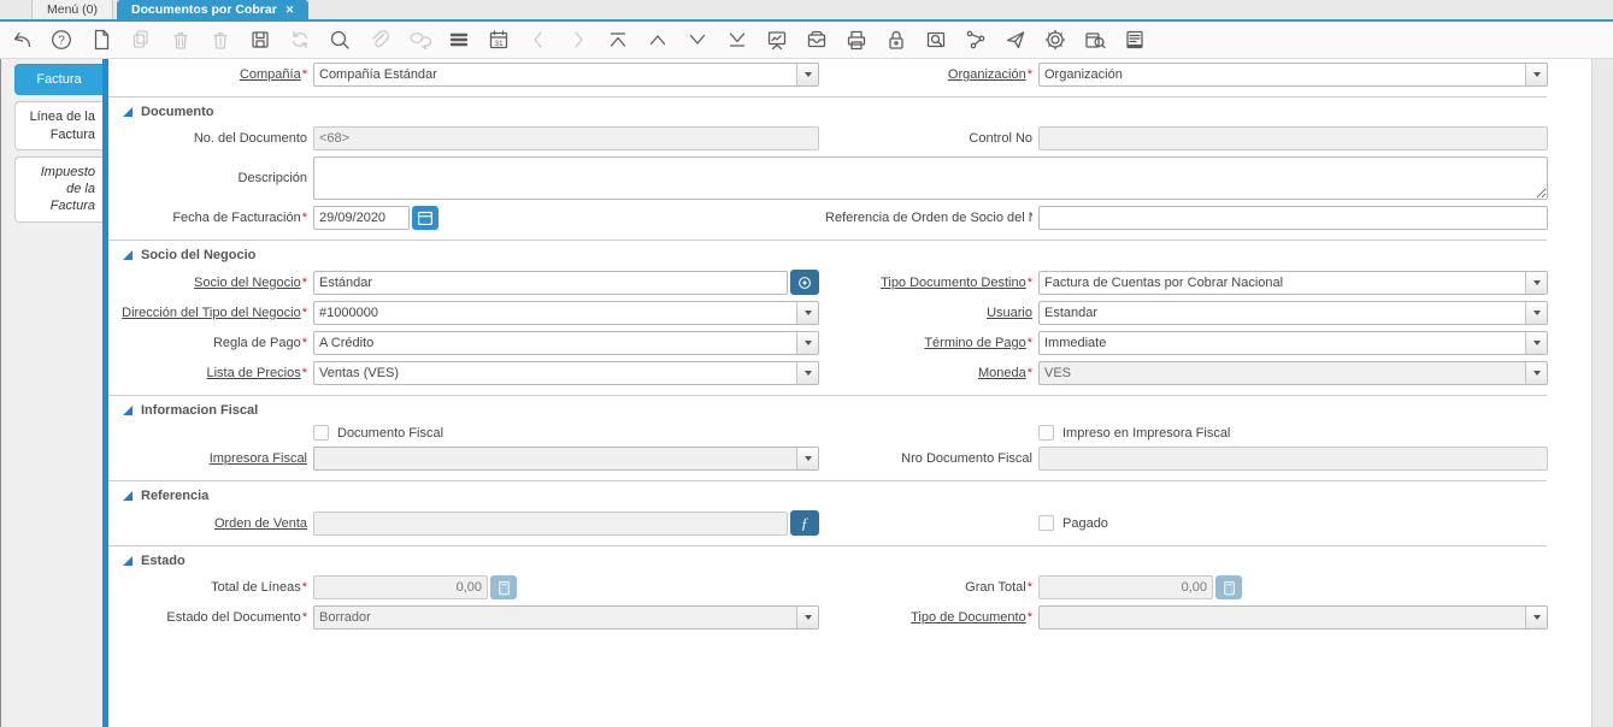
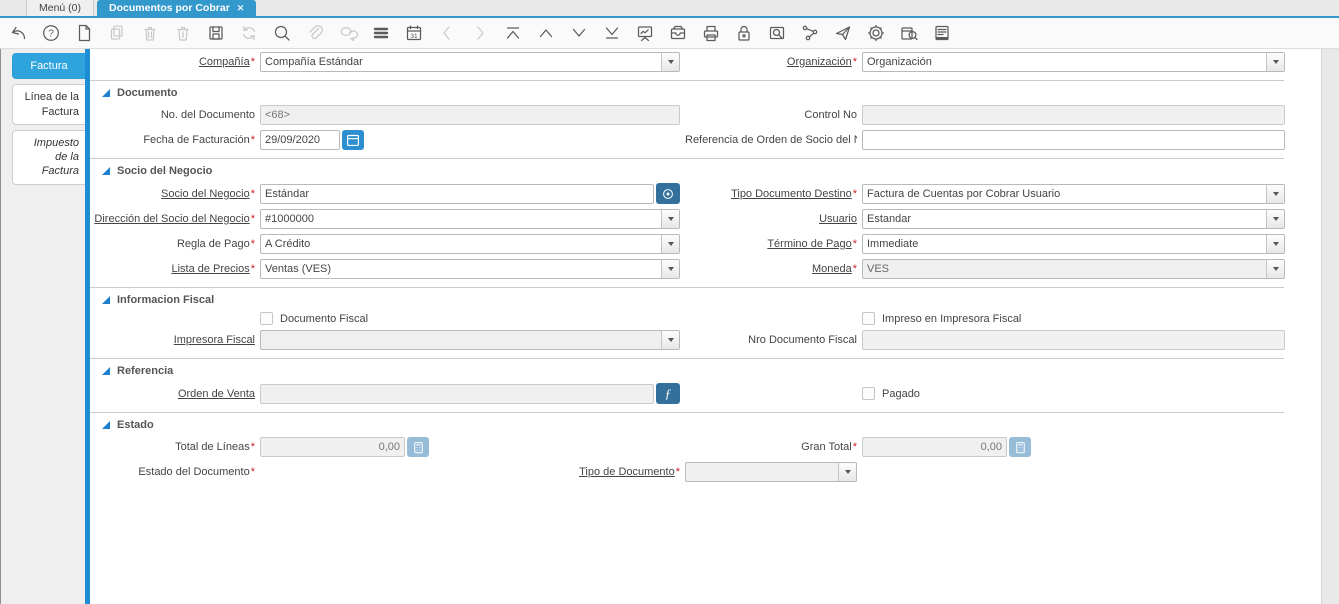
  Menú (0)
  Documentos por Cobrar
  ✕
  ?
  Factura
  Línea de la Factura
  Impuesto de la Factura
  Compañía*
  Compañía Estándar
  Organización*
  Organización
  Documento
  No. del Documento
  <68>
  Control No
- Descripción
  Fecha de Facturación*
  29/09/2020
  Referencia de Orden de Socio del
  Socio del Negocio
  Socio del Negocio*
  Estándar
  Tipo Documento Destino*
- Factura de Cuentas por Cobrar Nacional
+ Factura de Cuentas por Cobrar Usuario
- Dirección del Tipo del Negocio*
+ Dirección del Socio del Negocio*
  #1000000
  Usuario
  Estandar
  Regla de Pago*
  A Crédito
  Término de Pago*
  Immediate
  Lista de Precios*
  Ventas (VES)
  Moneda*
  VES
  Informacion Fiscal
  Documento Fiscal
  Impreso en Impresora Fiscal
  Impresora Fiscal
  Nro Documento Fiscal
  Referencia
  Orden de Venta
  ƒ
  Pagado
  Estado
  Total de Líneas*
  0,00
  Gran Total*
  0,00
  Estado del Documento*
- Borrador
  Tipo de Documento*
